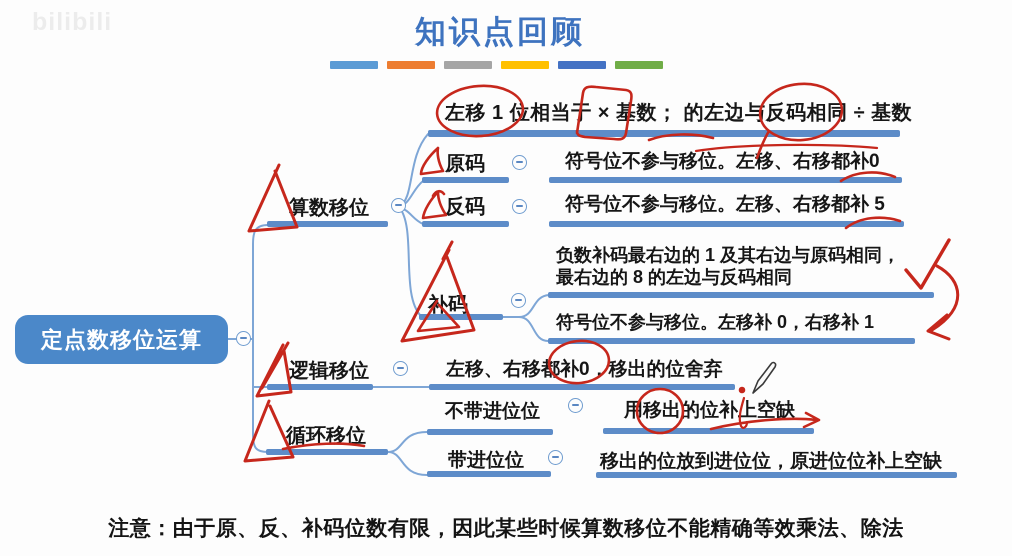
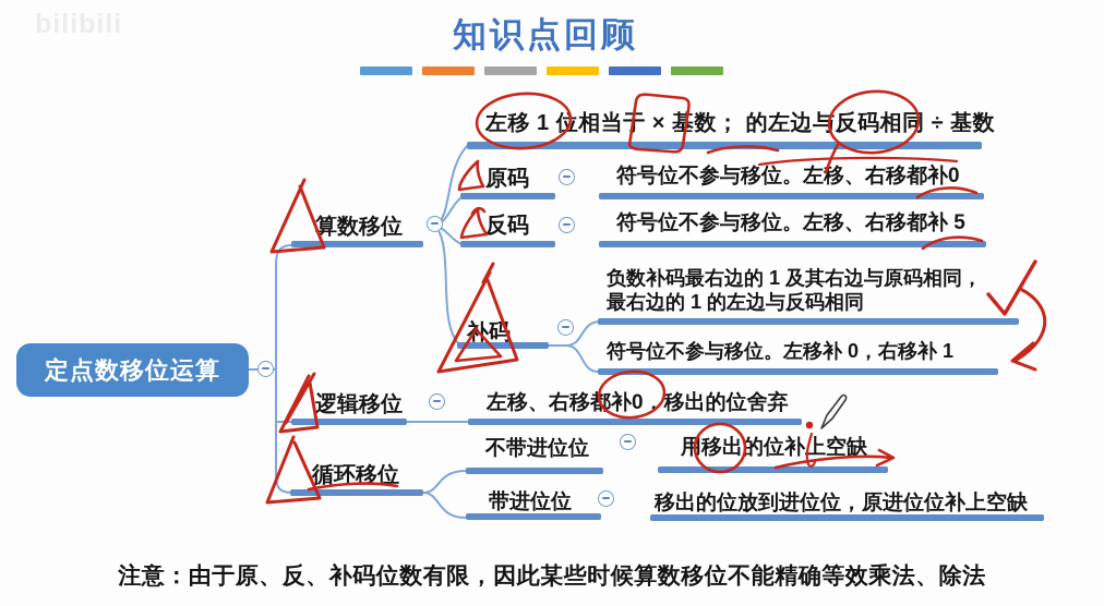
  知识点回顾
  定点数移位运算
  左移 1 位相当于 × 基数； 的左边与反码相同 ÷ 基数
  算数移位
  原码
  符号位不参与移位。左移、右移都补0
  反码
  符号位不参与移位。左移、右移都补 5
  负数补码最右边的 1 及其右边与原码相同，
- 最右边的 8 的左边与反码相同
+ 最右边的 1 的左边与反码相同
  符号位不参与移位。左移补 0，右移补 1
  逻辑移位
  左移、右移补0，移出的位舍弃
  循环移位
  不带进位位
  用移出的位补上空缺
  带进位位
  移出的位放到进位位，原进位位补上空缺
  注意：由于原、反、补码位数有限，因此某些时候算数移位不能精确等效乘法、除法
